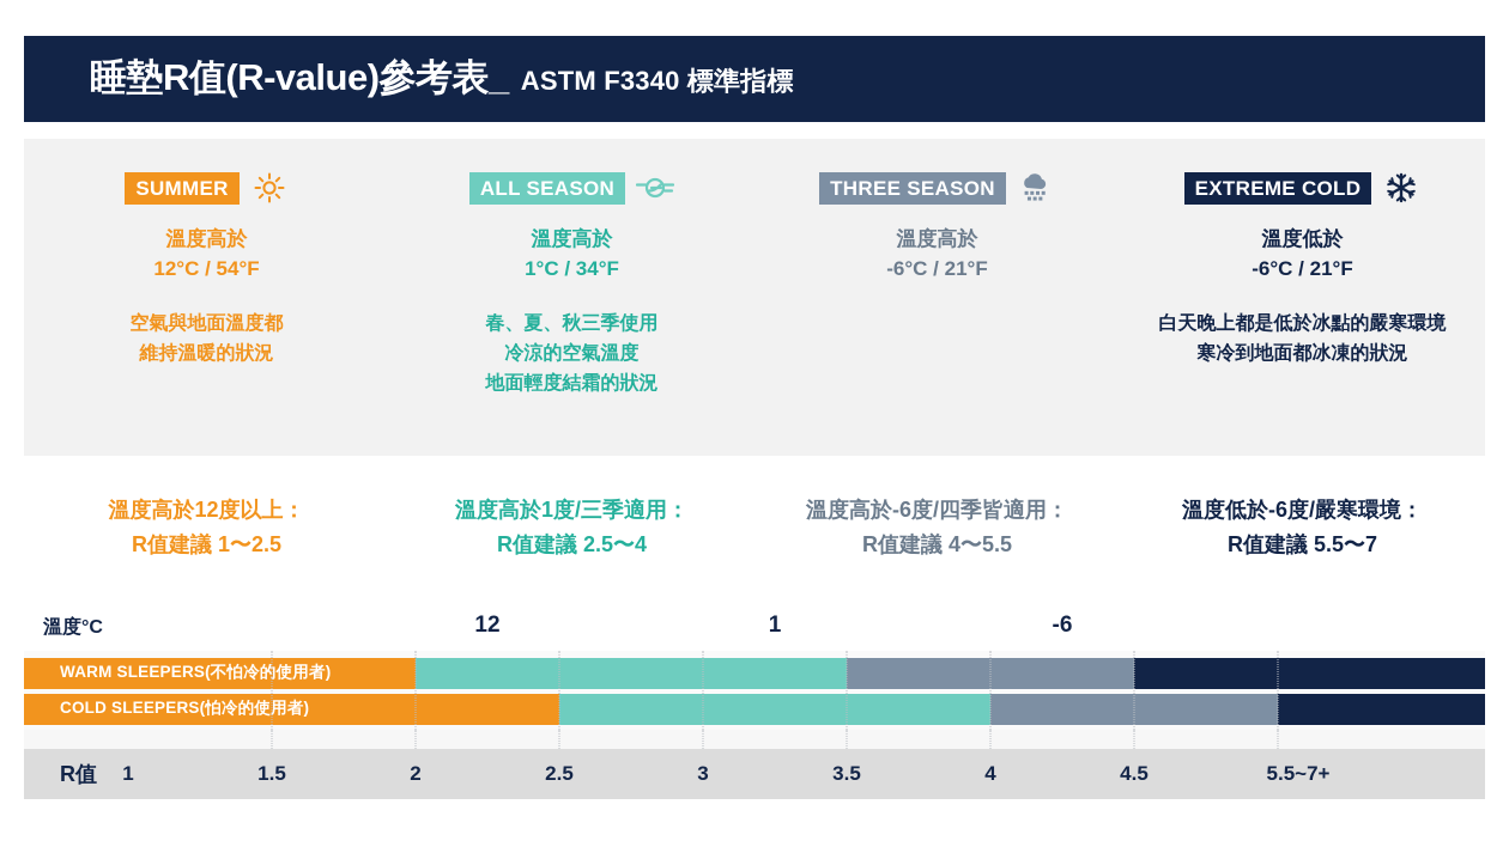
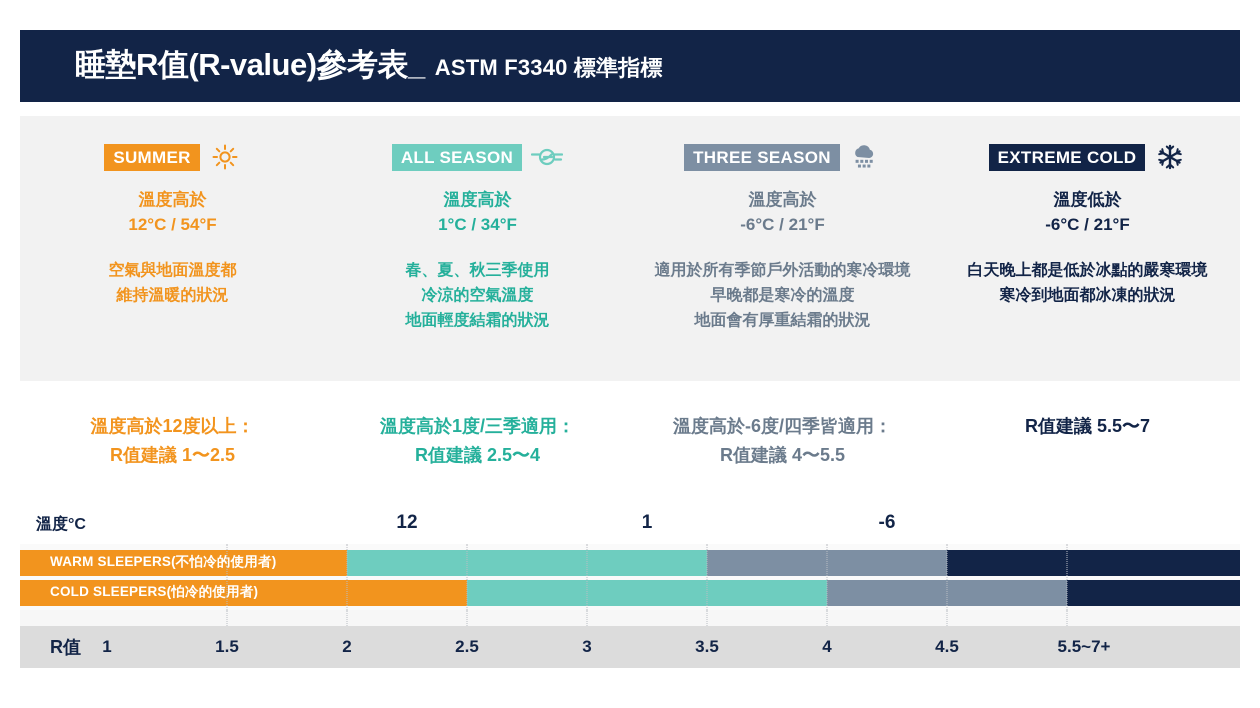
  睡墊R值(R-value)參考表_
  ASTM F3340 標準指標
  SUMMER
  溫度高於
  12°C / 54°F
  空氣與地面溫度都
  維持溫暖的狀況
  ALL SEASON
  溫度高於
  1°C / 34°F
  春、夏、秋三季使用
  冷涼的空氣溫度
  地面輕度結霜的狀況
  THREE SEASON
  溫度高於
  -6°C / 21°F
+ 適用於所有季節戶外活動的寒冷環境
+ 早晚都是寒冷的溫度
+ 地面會有厚重結霜的狀況
  EXTREME COLD
  溫度低於
  -6°C / 21°F
  白天晚上都是低於冰點的嚴寒環境
  寒冷到地面都冰凍的狀況
  溫度高於12度以上：
  R值建議 1〜2.5
  溫度高於1度/三季適用：
  R值建議 2.5〜4
  溫度高於-6度/四季皆適用：
  R值建議 4〜5.5
- 溫度低於-6度/嚴寒環境：
  R值建議 5.5〜7
  溫度°C
  12
  1
  -6
  WARM SLEEPERS(不怕冷的使用者)
  COLD SLEEPERS(怕冷的使用者)
  R值
  1
  1.5
  2
  2.5
  3
  3.5
  4
  4.5
  5.5~7+
